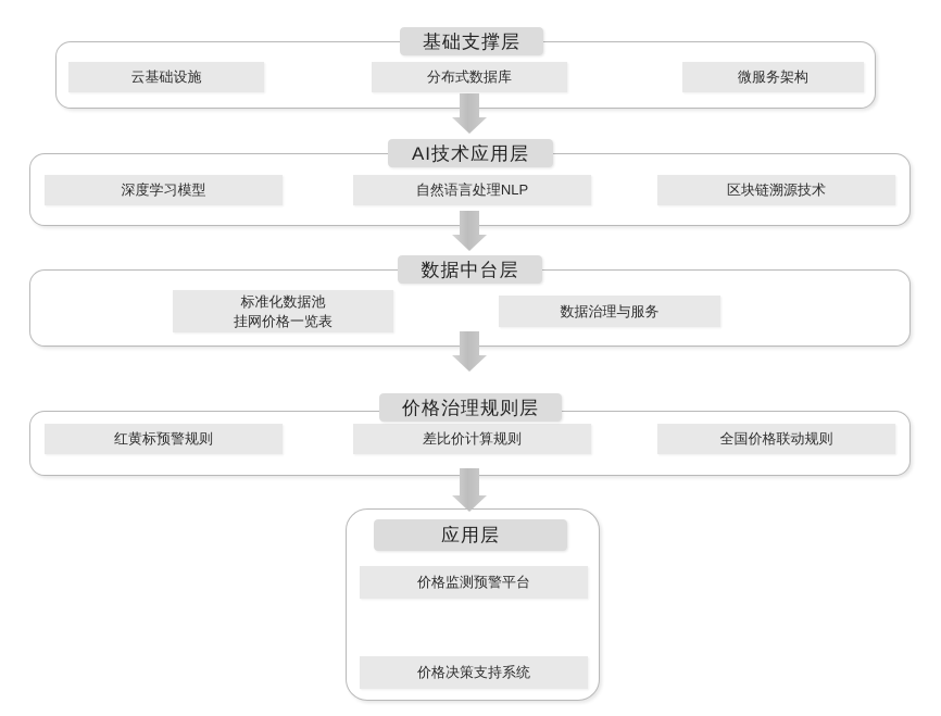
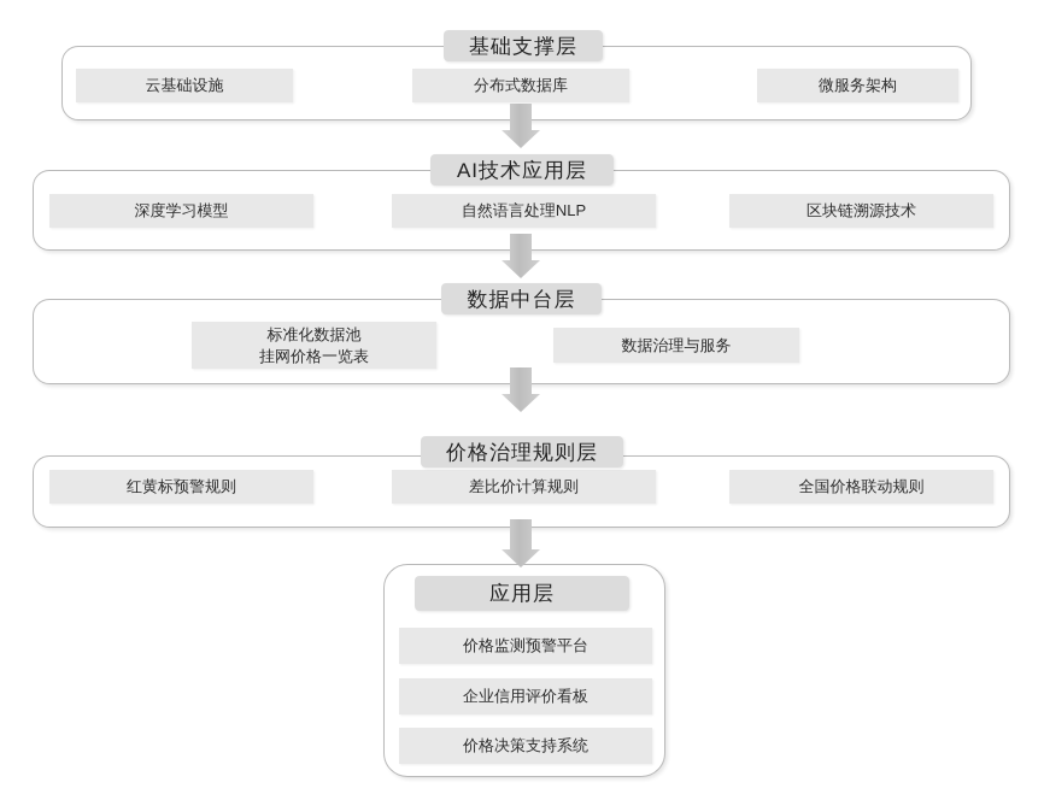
  基础支撑层
  云基础设施
  分布式数据库
  微服务架构
  AI技术应用层
  深度学习模型
  自然语言处理NLP
  区块链溯源技术
  数据中台层
  标准化数据池
  挂网价格一览表
  数据治理与服务
  价格治理规则层
  红黄标预警规则
  差比价计算规则
  全国价格联动规则
  应用层
  价格监测预警平台
+ 企业信用评价看板
  价格决策支持系统
